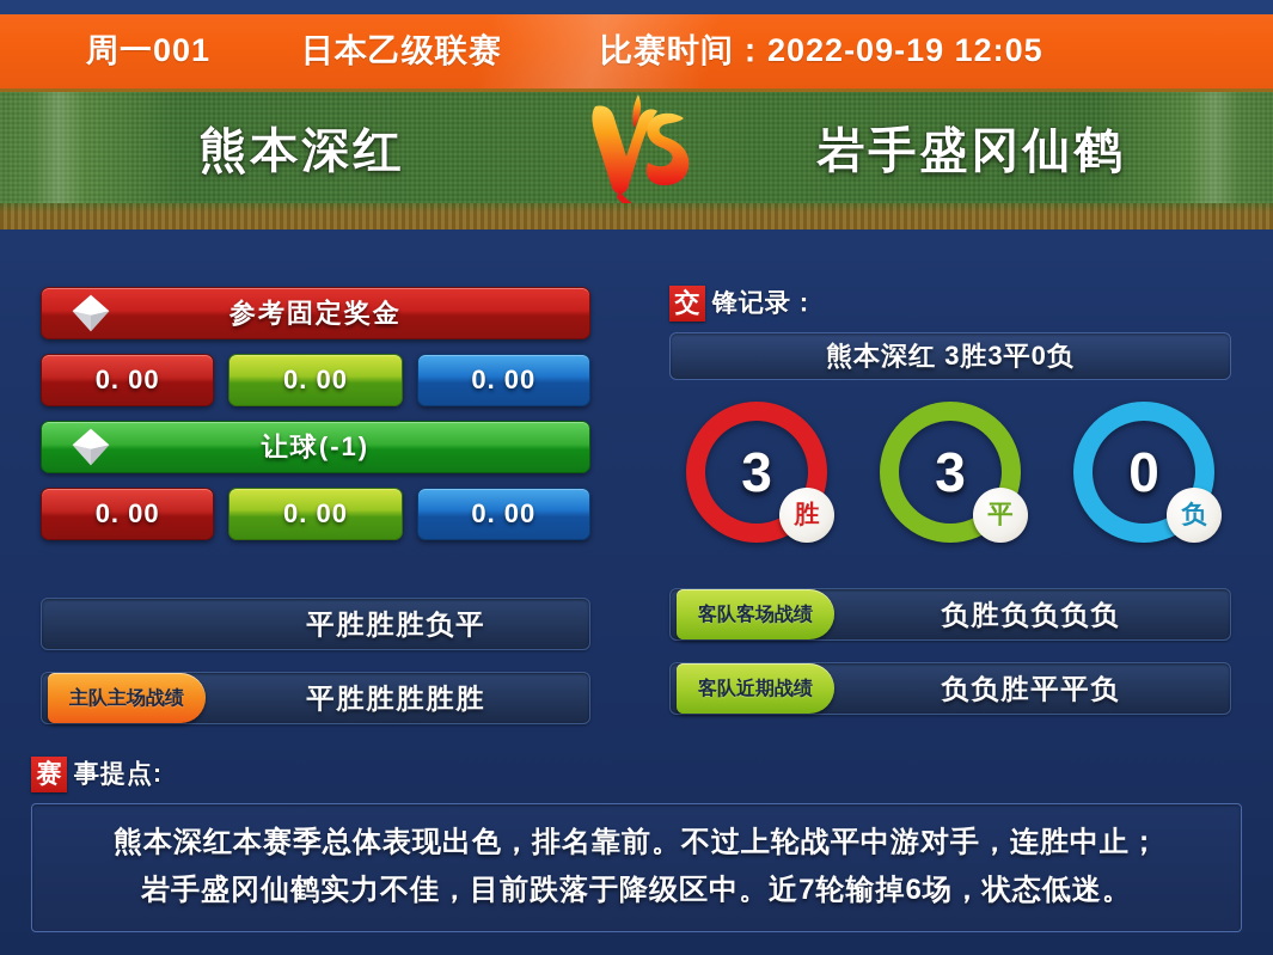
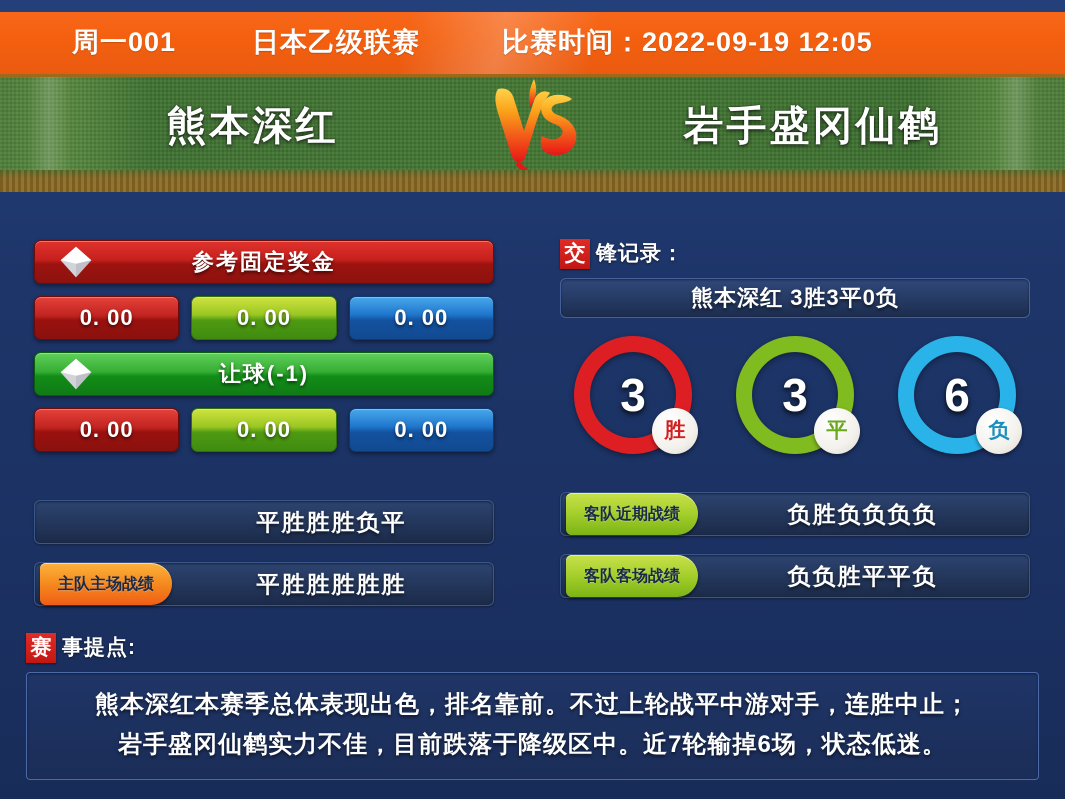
  周一001
  日本乙级联赛
  比赛时间：2022-09-19 12:05
  熊本深红
  岩手盛冈仙鹤
  参考固定奖金
  0. 00
  0. 00
  0. 00
  让球(-1)
  0. 00
  0. 00
  0. 00
  平胜胜胜负平
  主队主场战绩
  平胜胜胜胜胜
  交
  锋记录：
  熊本深红 3胜3平0负
  3
  胜
  3
  平
- 0
+ 6
  负
- 客队客场战绩
+ 客队近期战绩
  负胜负负负负
- 客队近期战绩
+ 客队客场战绩
  负负胜平平负
  赛
  事提点:
  熊本深红本赛季总体表现出色，排名靠前。不过上轮战平中游对手，连胜中止；
  岩手盛冈仙鹤实力不佳，目前跌落于降级区中。近7轮输掉6场，状态低迷。
